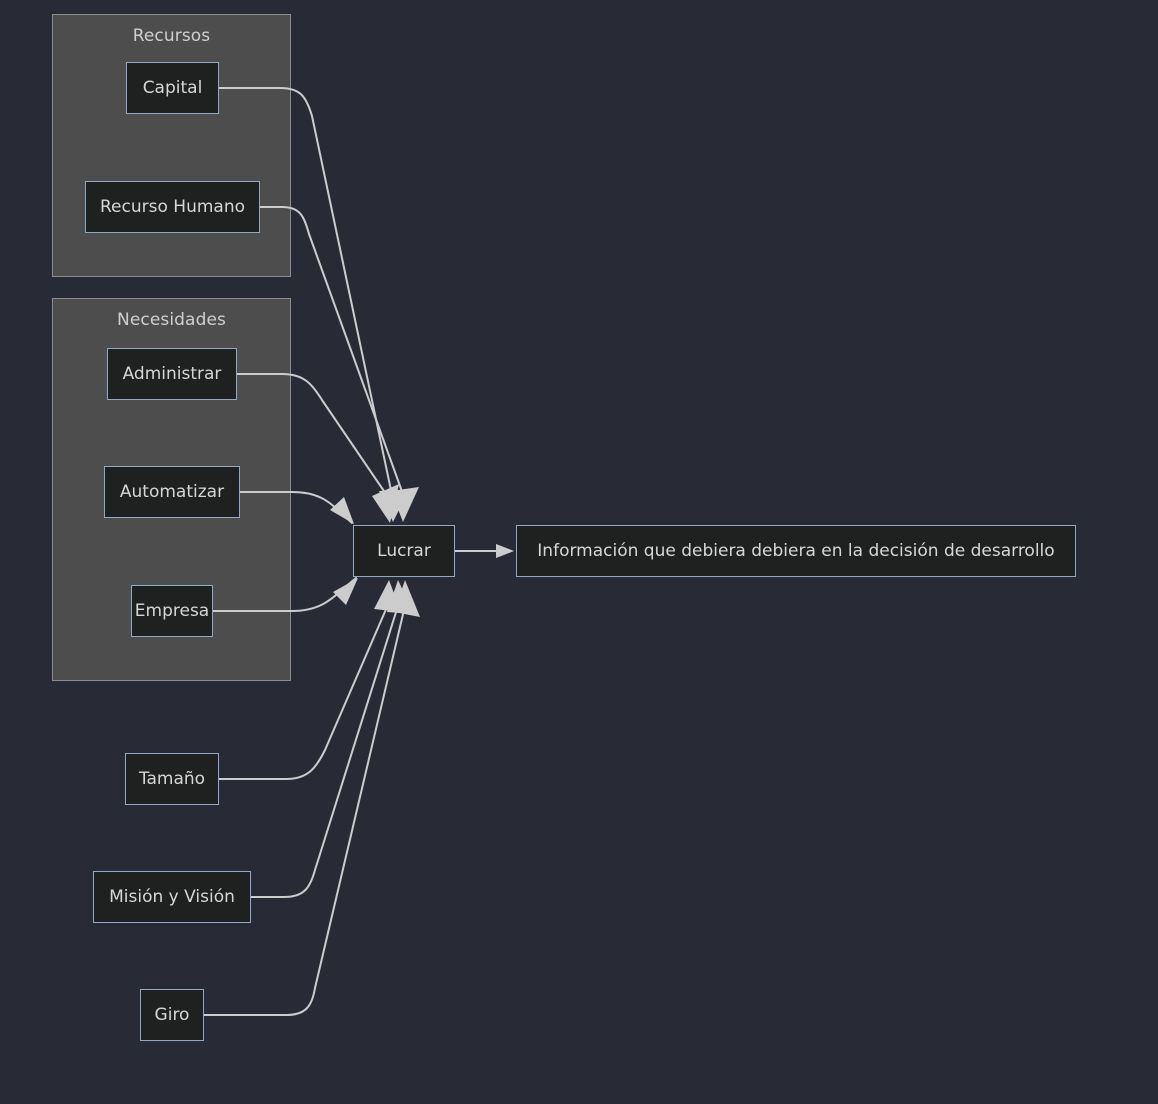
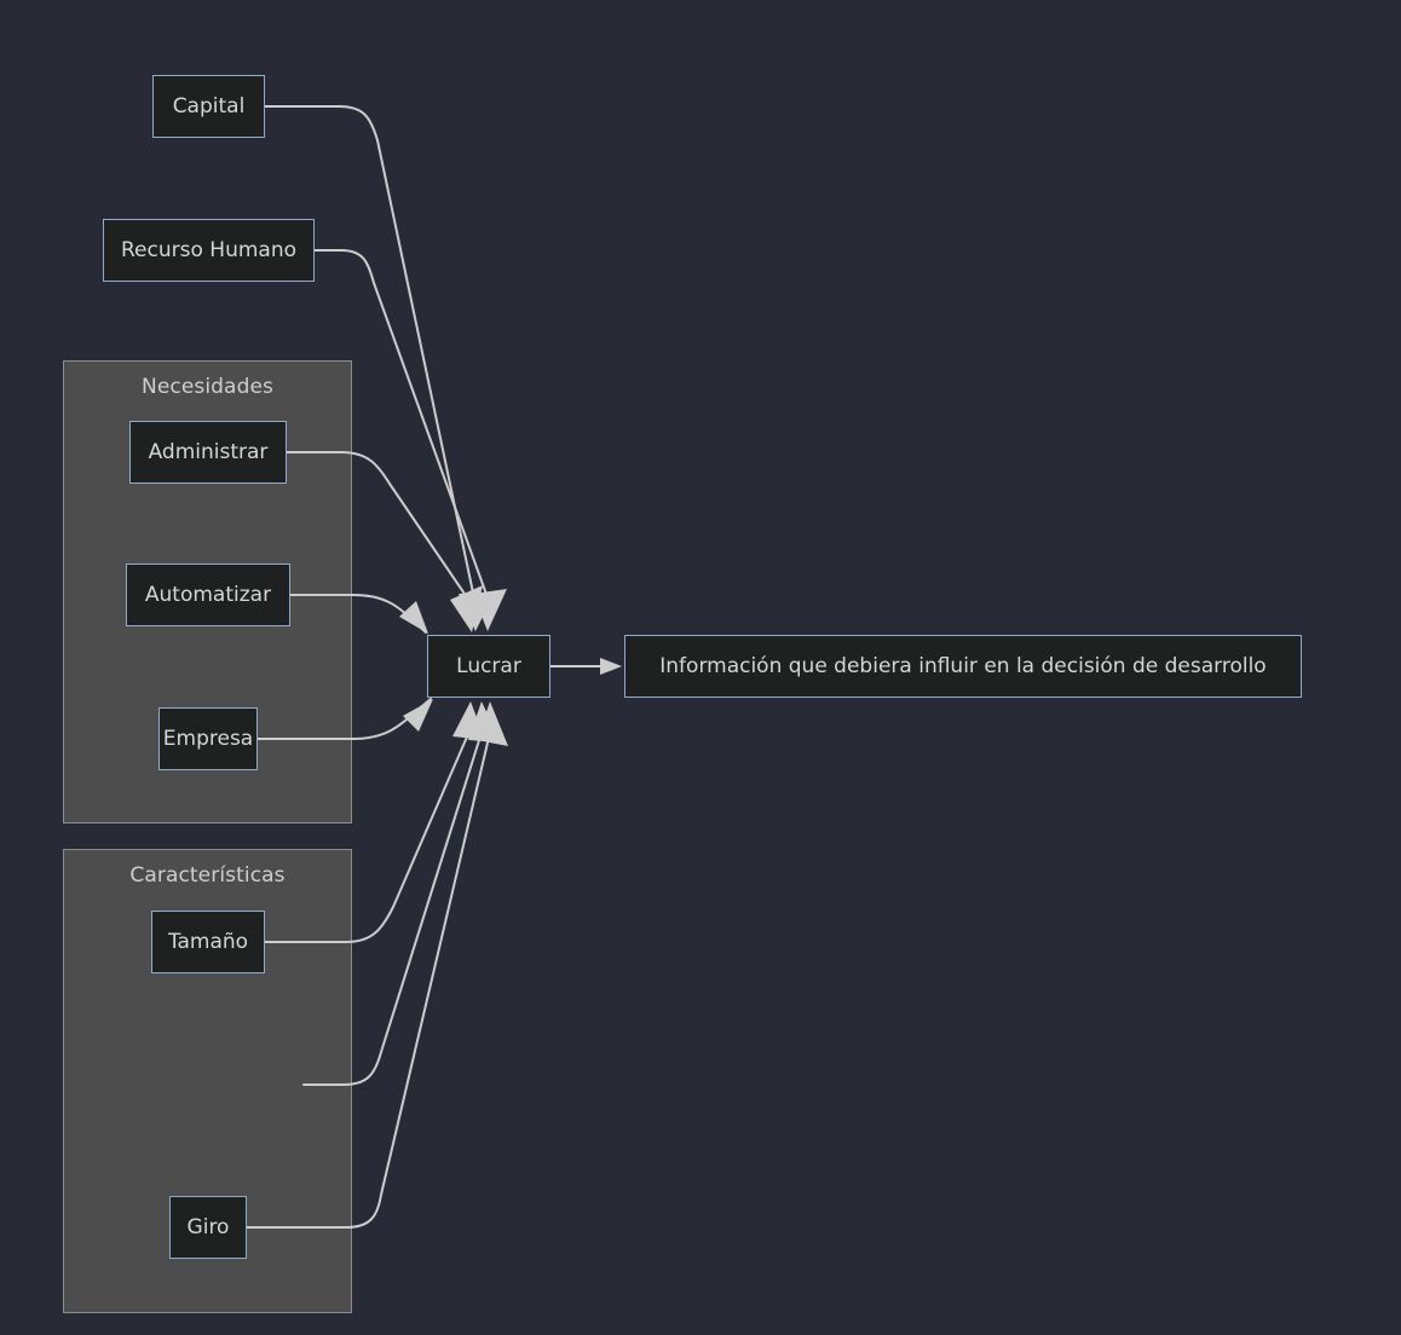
- Recursos
  Necesidades
+ Características
  Capital
  Recurso Humano
  Administrar
  Automatizar
  Empresa
  Tamaño
- Misión y Visión
  Giro
  Lucrar
- Información que debiera debiera en la decisión de desarrollo
+ Información que debiera influir en la decisión de desarrollo
